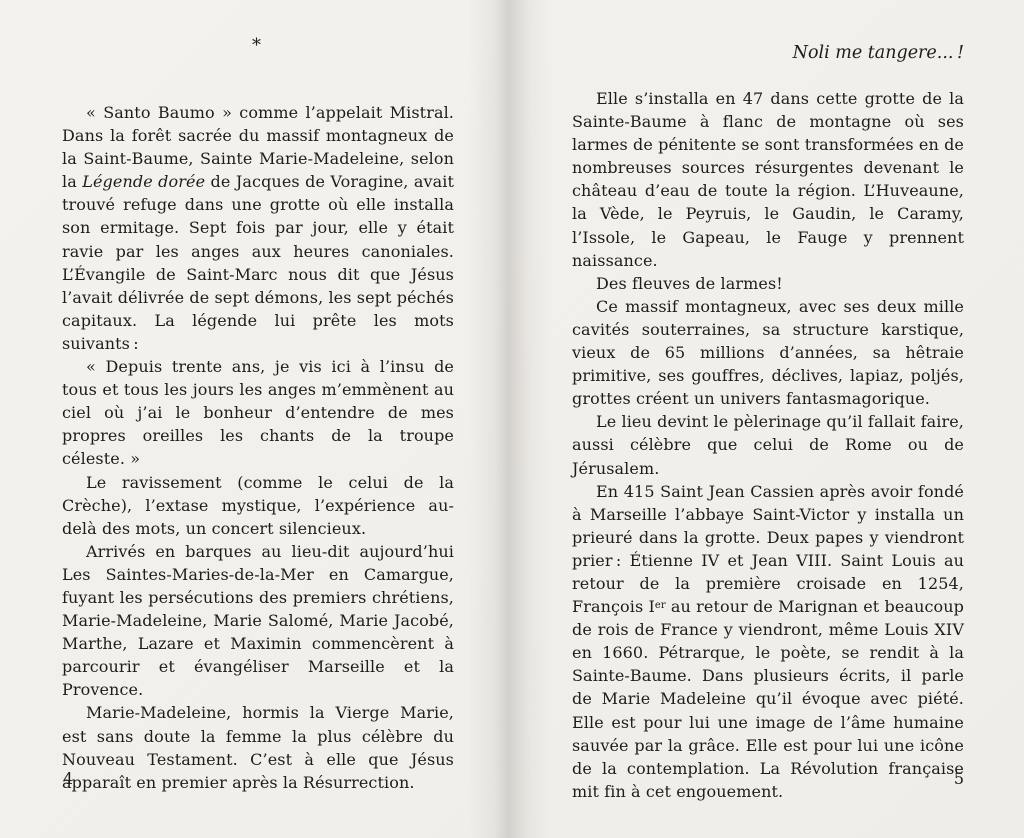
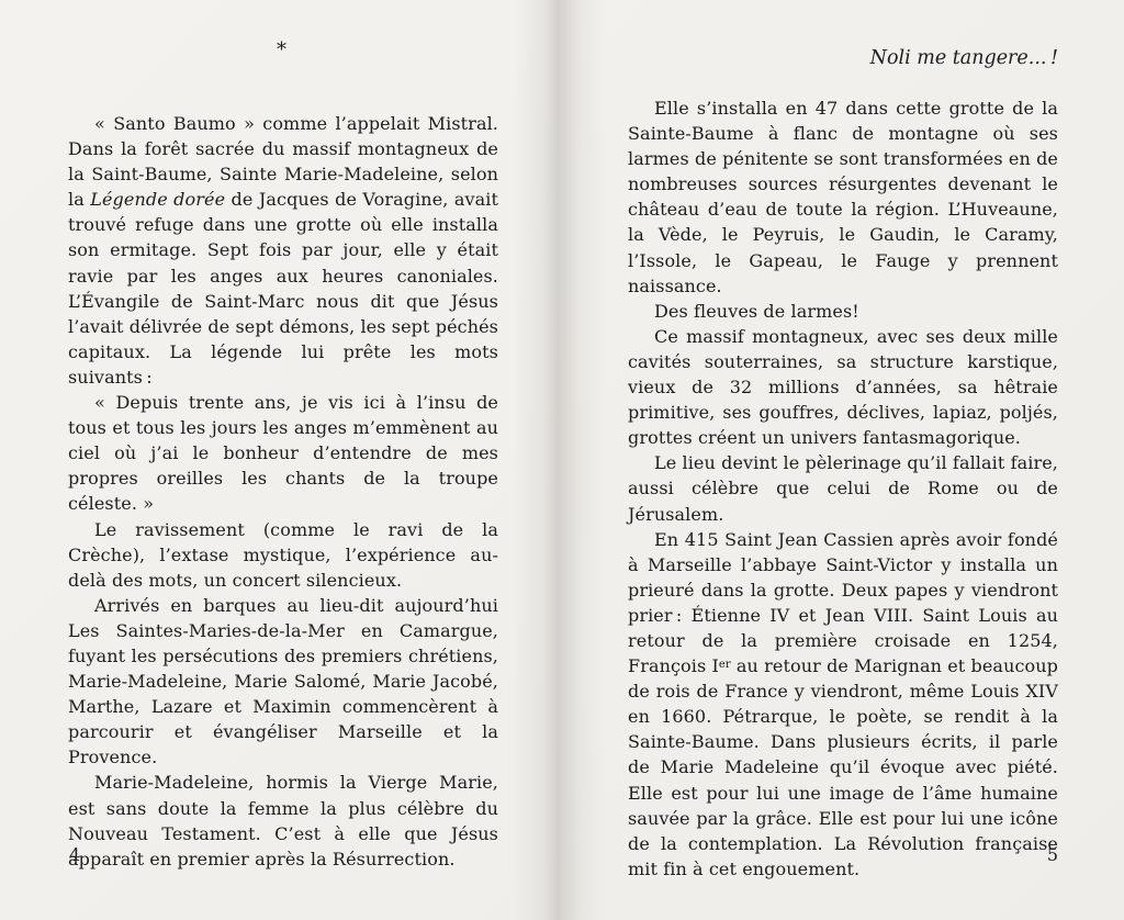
  *
  « Santo Baumo » comme l’appelait Mistral. Dans la forêt sacrée du massif montagneux de la Saint-Baume, Sainte Marie-Madeleine, selon la Légende dorée de Jacques de Voragine, avait trouvé refuge dans une grotte où elle installa son ermitage. Sept fois par jour, elle y était ravie par les anges aux heures canoniales. L’Évangile de Saint-Marc nous dit que Jésus l’avait délivrée de sept démons, les sept péchés capitaux. La légende lui prête les mots suivants :
  « Depuis trente ans, je vis ici à l’insu de tous et tous les jours les anges m’emmènent au ciel où j’ai le bonheur d’entendre de mes propres oreilles les chants de la troupe céleste. »
- Le ravissement (comme le celui de la Crèche), l’extase mystique, l’expérience au-delà des mots, un concert silencieux.
+ Le ravissement (comme le ravi de la Crèche), l’extase mystique, l’expérience au-delà des mots, un concert silencieux.
  Arrivés en barques au lieu-dit aujourd’hui Les Saintes-Maries-de-la-Mer en Camargue, fuyant les persécutions des premiers chrétiens, Marie-Madeleine, Marie Salomé, Marie Jacobé, Marthe, Lazare et Maximin commencèrent à parcourir et évangéliser Marseille et la Provence.
  Marie-Madeleine, hormis la Vierge Marie, est sans doute la femme la plus célèbre du Nouveau Testament. C’est à elle que Jésus apparaît en premier après la Résurrection.
  4
  Noli me tangere... !
  Elle s’installa en 47 dans cette grotte de la Sainte-Baume à flanc de montagne où ses larmes de pénitente se sont transformées en de nombreuses sources résurgentes devenant le château d’eau de toute la région. L’Huveaune, la Vède, le Peyruis, le Gaudin, le Caramy, l’Issole, le Gapeau, le Fauge y prennent naissance.
  Des fleuves de larmes!
- Ce massif montagneux, avec ses deux mille cavités souterraines, sa structure karstique, vieux de 65 millions d’années, sa hêtraie primitive, ses gouffres, déclives, lapiaz, poljés, grottes créent un univers fantasmagorique.
+ Ce massif montagneux, avec ses deux mille cavités souterraines, sa structure karstique, vieux de 32 millions d’années, sa hêtraie primitive, ses gouffres, déclives, lapiaz, poljés, grottes créent un univers fantasmagorique.
  Le lieu devint le pèlerinage qu’il fallait faire, aussi célèbre que celui de Rome ou de Jérusalem.
  En 415 Saint Jean Cassien après avoir fondé à Marseille l’abbaye Saint-Victor y installa un prieuré dans la grotte. Deux papes y viendront prier : Étienne IV et Jean VIII. Saint Louis au retour de la première croisade en 1254, François Ier au retour de Marignan et beaucoup de rois de France y viendront, même Louis XIV en 1660. Pétrarque, le poète, se rendit à la Sainte-Baume. Dans plusieurs écrits, il parle de Marie Madeleine qu’il évoque avec piété. Elle est pour lui une image de l’âme humaine sauvée par la grâce. Elle est pour lui une icône de la contemplation. La Révolution française mit fin à cet engouement.
  5
